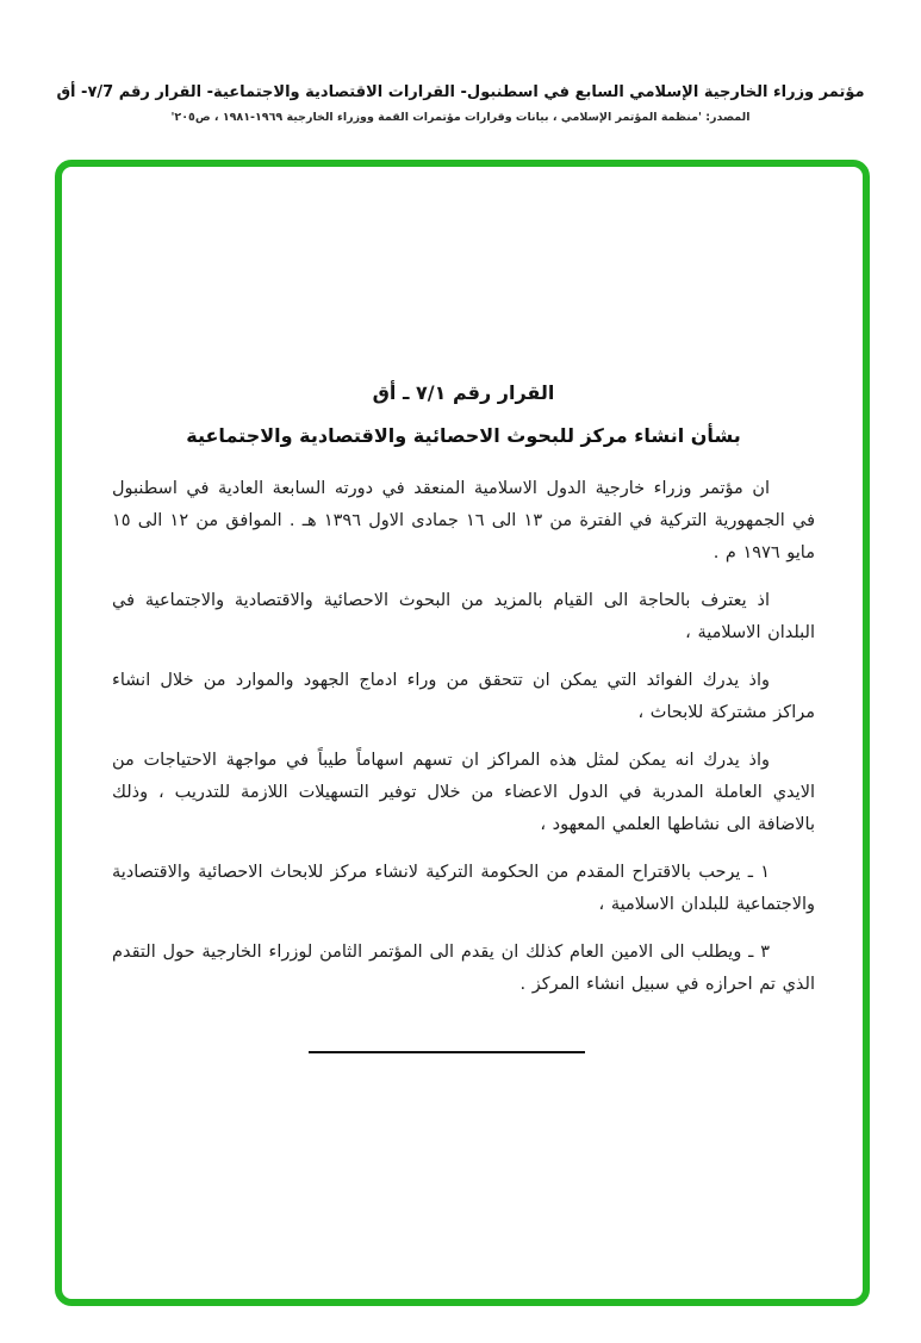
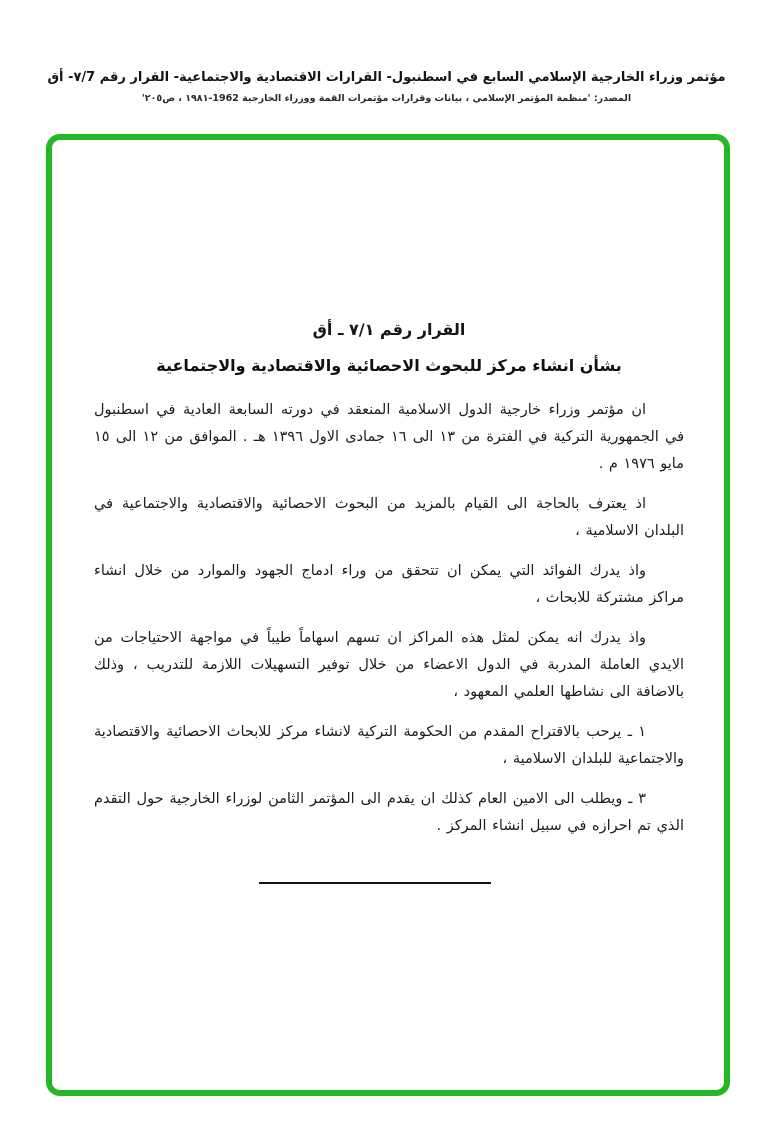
  مؤتمر وزراء الخارجية الإسلامي السابع في اسطنبول- القرارات الاقتصادية والاجتماعية- القرار رقم ٧/7- أق
- المصدر: 'منظمة المؤتمر الإسلامي ، بيانات وقرارات مؤتمرات القمة ووزراء الخارجية ١٩٦٩-١٩٨١ ، ص٢٠٥'
+ المصدر: 'منظمة المؤتمر الإسلامي ، بيانات وقرارات مؤتمرات القمة ووزراء الخارجية 1962-١٩٨١ ، ص٢٠٥'
  القرار رقم ٧/١ ـ أق
  بشأن انشاء مركز للبحوث الاحصائية والاقتصادية والاجتماعية
  ان مؤتمر وزراء خارجية الدول الاسلامية المنعقد في دورته السابعة العادية في اسطنبول في الجمهورية التركية في الفترة من ١٣ الى ١٦ جمادى الاول ١٣٩٦ هـ . الموافق من ١٢ الى ١٥ مايو ١٩٧٦ م .
  اذ يعترف بالحاجة الى القيام بالمزيد من البحوث الاحصائية والاقتصادية والاجتماعية في البلدان الاسلامية ،
  واذ يدرك الفوائد التي يمكن ان تتحقق من وراء ادماج الجهود والموارد من خلال انشاء مراكز مشتركة للابحاث ،
  واذ يدرك انه يمكن لمثل هذه المراكز ان تسهم اسهاماً طيباً في مواجهة الاحتياجات من الايدي العاملة المدربة في الدول الاعضاء من خلال توفير التسهيلات اللازمة للتدريب ، وذلك بالاضافة الى نشاطها العلمي المعهود ،
  ١ ـ يرحب بالاقتراح المقدم من الحكومة التركية لانشاء مركز للابحاث الاحصائية والاقتصادية والاجتماعية للبلدان الاسلامية ،
  ٣ ـ ويطلب الى الامين العام كذلك ان يقدم الى المؤتمر الثامن لوزراء الخارجية حول التقدم الذي تم احرازه في سبيل انشاء المركز .
